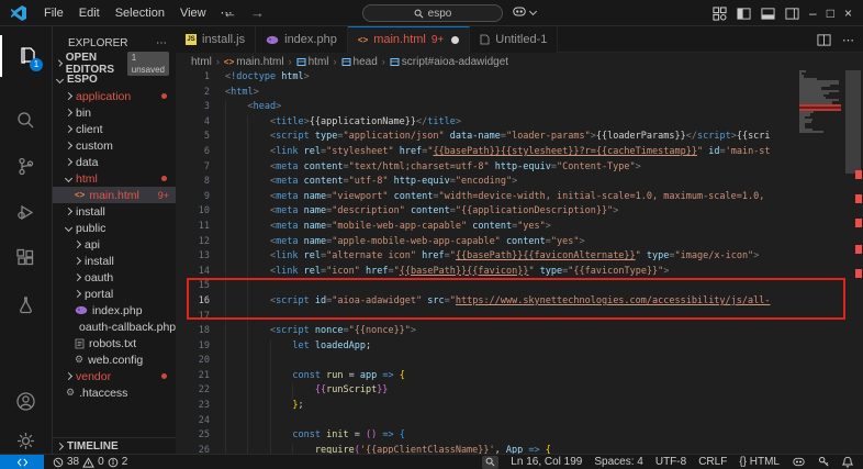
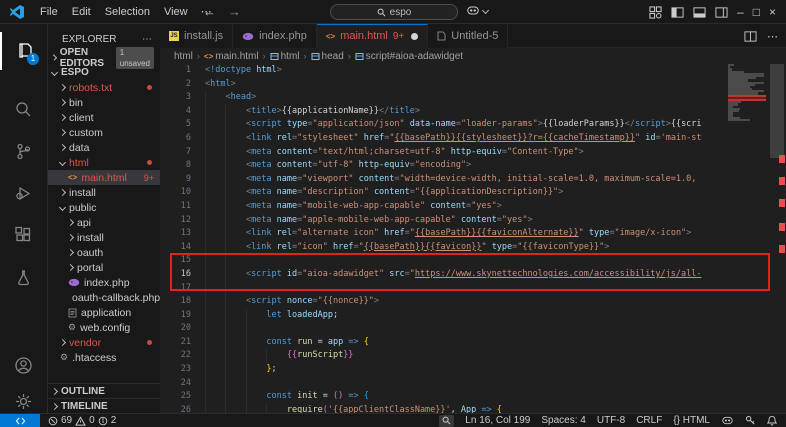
  File
  Edit
  Selection
  View
  ⋯
  ←
  →
  espo
  –
  □
  ×
  1
  EXPLORER
  ⋯
  OPEN EDITORS
  1 unsaved
  ESPO
- application
+ robots.txt
  bin
  client
  custom
  data
  html
  <>
  main.html
  9+
  install
  public
  api
  install
  oauth
  portal
  index.php
  oauth-callback.php
- robots.txt
+ application
  ⚙
  web.config
  vendor
  ⚙
  .htaccess
+ OUTLINE
  TIMELINE
  install.js
  index.php
  <>
  main.html
  9+
- Untitled-1
+ Untitled-5
  ⋯
  html
  ›
  <>
  main.html
  ›
  html
  ›
  head
  ›
  script#aioa-adawidget
  1
  <!doctype html>
  2
  <html>
  3
  <head>
  4
  <title>{{applicationName}}</title>
  5
  <script type="application/json" data-name="loader-params">{{loaderParams}}</script>{{scri
  6
  <link rel="stylesheet" href="{{basePath}}{{stylesheet}}?r={{cacheTimestamp}}" id='main-st
  7
  <meta content="text/html;charset=utf-8" http-equiv="Content-Type">
  8
  <meta content="utf-8" http-equiv="encoding">
  9
  <meta name="viewport" content="width=device-width, initial-scale=1.0, maximum-scale=1.0,
  10
  <meta name="description" content="{{applicationDescription}}">
  11
  <meta name="mobile-web-app-capable" content="yes">
  12
  <meta name="apple-mobile-web-app-capable" content="yes">
  13
  <link rel="alternate icon" href="{{basePath}}{{faviconAlternate}}" type="image/x-icon">
  14
  <link rel="icon" href="{{basePath}}{{favicon}}" type="{{faviconType}}">
  15
  16
  <script id="aioa-adawidget" src="https://www.skynettechnologies.com/accessibility/js/all-
  17
  18
  <script nonce="{{nonce}}">
  19
  let loadedApp;
  20
  21
  const run = app => {
  22
  {{runScript}}
  23
  };
  24
  25
  const init = () => {
  26
  require('{{appClientClassName}}', App => {
- 38
+ 69
  0
  2
  Ln 16, Col 199
  Spaces: 4
  UTF-8
  CRLF
  {} HTML
